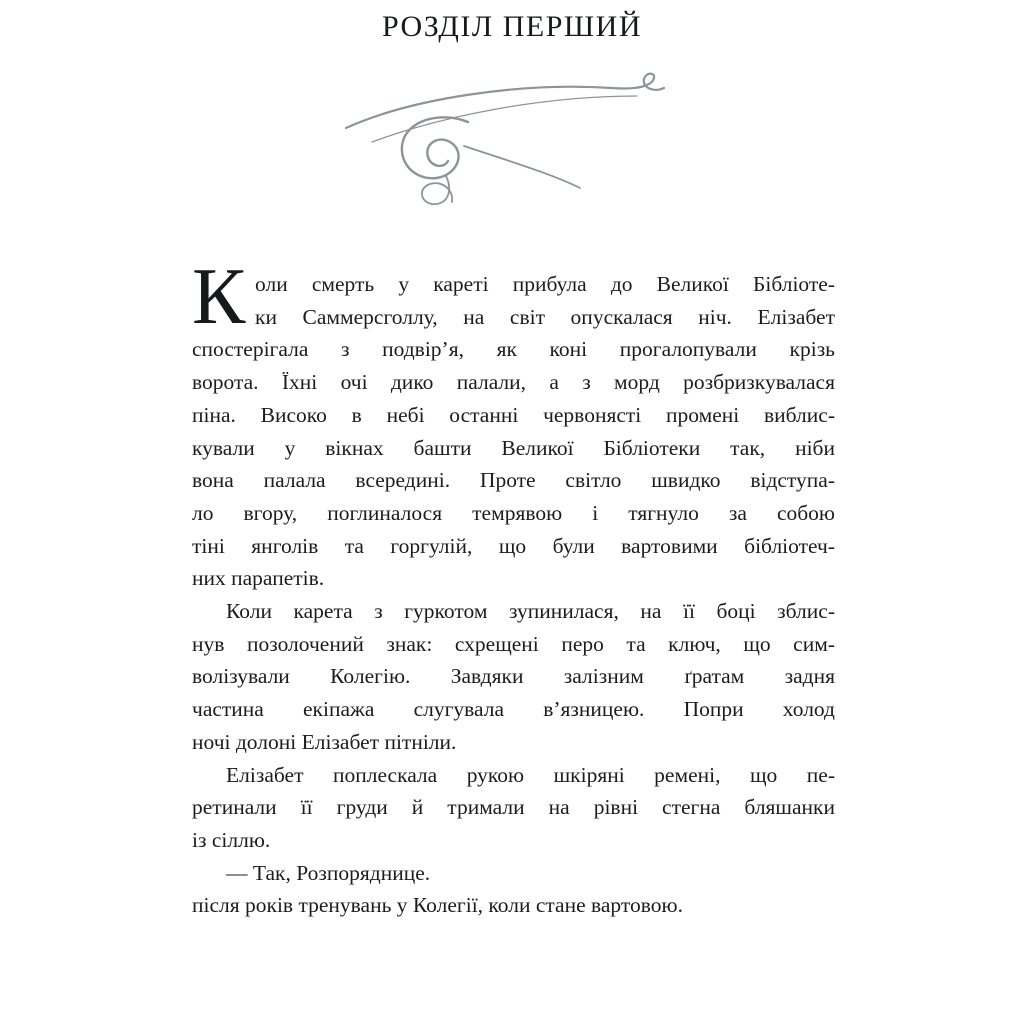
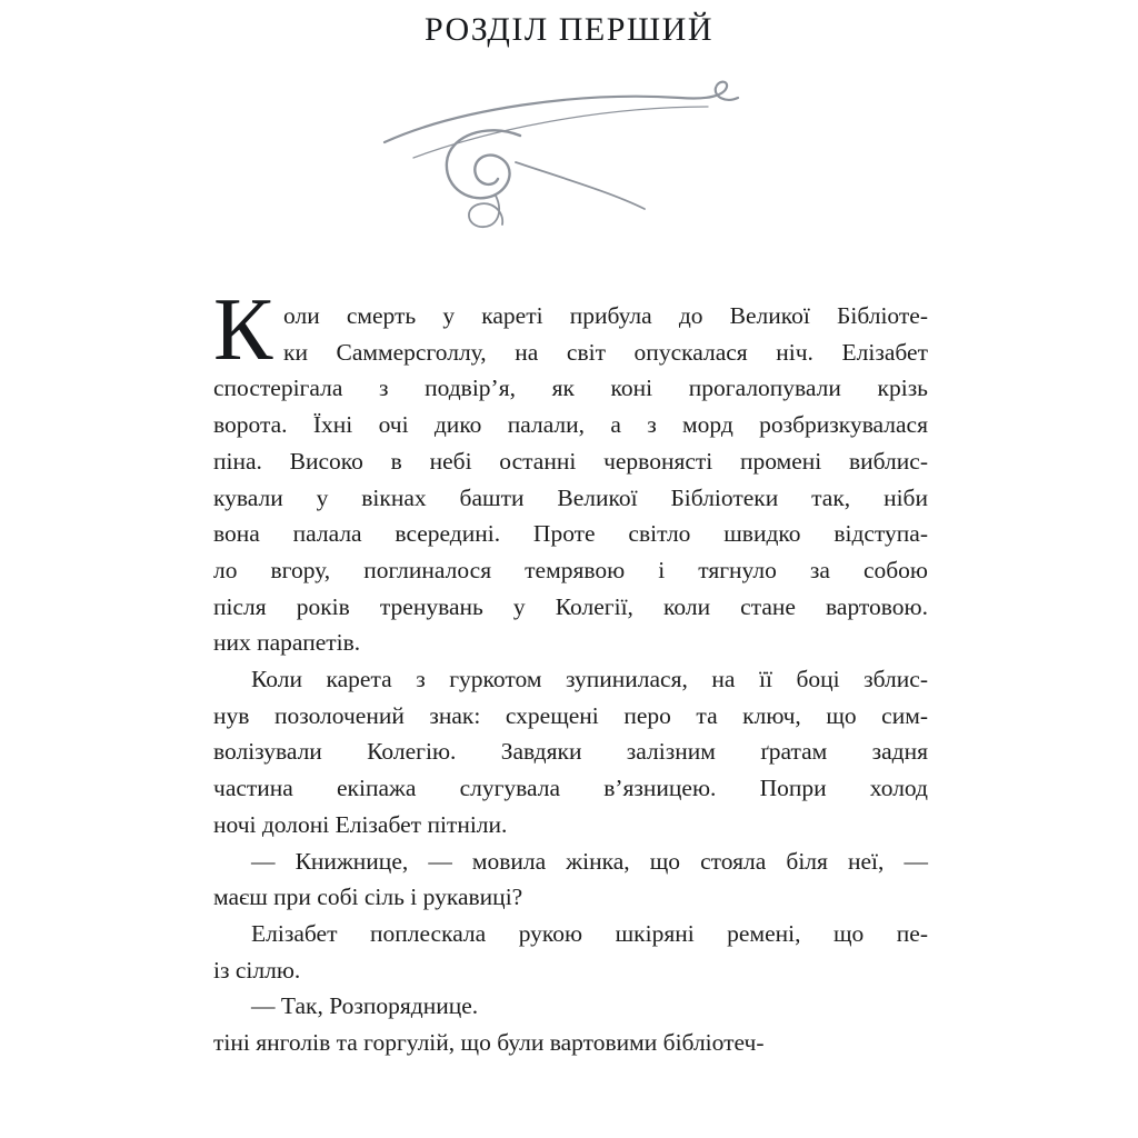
  РОЗДІЛ ПЕРШИЙ
  К
  оли смерть у кареті прибула до Великої Бібліоте-
  ки Саммерсголлу, на світ опускалася ніч. Елізабет
  спостерігала з подвір’я, як коні прогалопували крізь
  ворота. Їхні очі дико палали, а з морд розбризкувалася
  піна. Високо в небі останні червонясті промені виблис-
  кували у вікнах башти Великої Бібліотеки так, ніби
  вона палала всередині. Проте світло швидко відступа-
  ло вгору, поглиналося темрявою і тягнуло за собою
- тіні янголів та горгулій, що були вартовими бібліотеч-
+ після років тренувань у Колегії, коли стане вартовою.
  них парапетів.
  Коли карета з гуркотом зупинилася, на її боці зблис-
  нув позолочений знак: схрещені перо та ключ, що сим-
  волізували Колегію. Завдяки залізним ґратам задня
  частина екіпажа слугувала в’язницею. Попри холод
  ночі долоні Елізабет пітніли.
+ — Книжнице, — мовила жінка, що стояла біля неї, —
+ маєш при собі сіль і рукавиці?
  Елізабет поплескала рукою шкіряні ремені, що пе-
- ретинали її груди й тримали на рівні стегна бляшанки
  із сіллю.
  — Так, Розпоряднице.
- після років тренувань у Колегії, коли стане вартовою.
+ тіні янголів та горгулій, що були вартовими бібліотеч-
